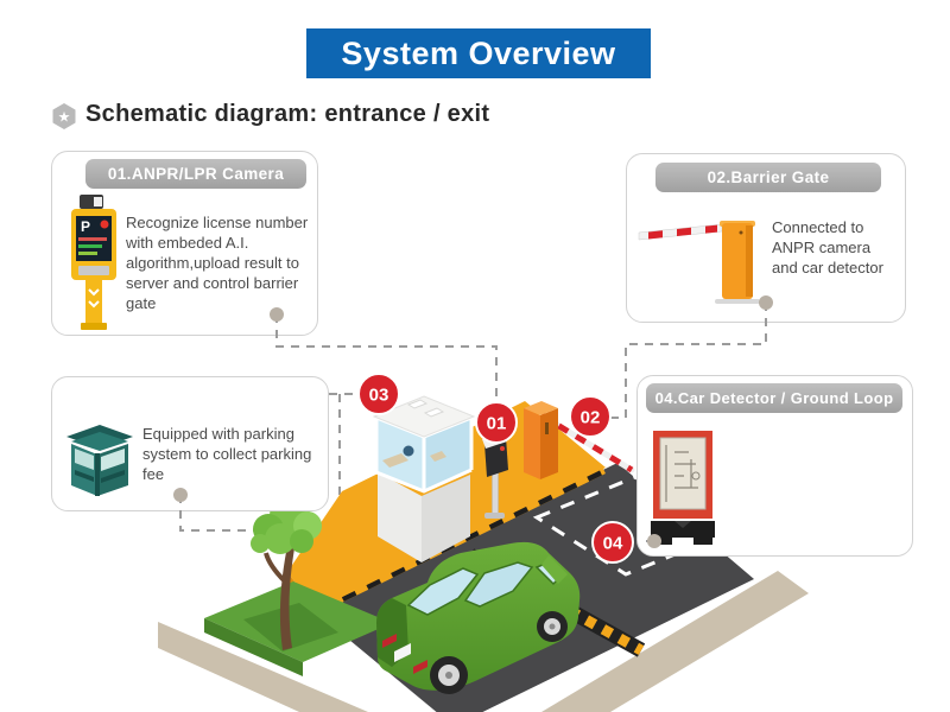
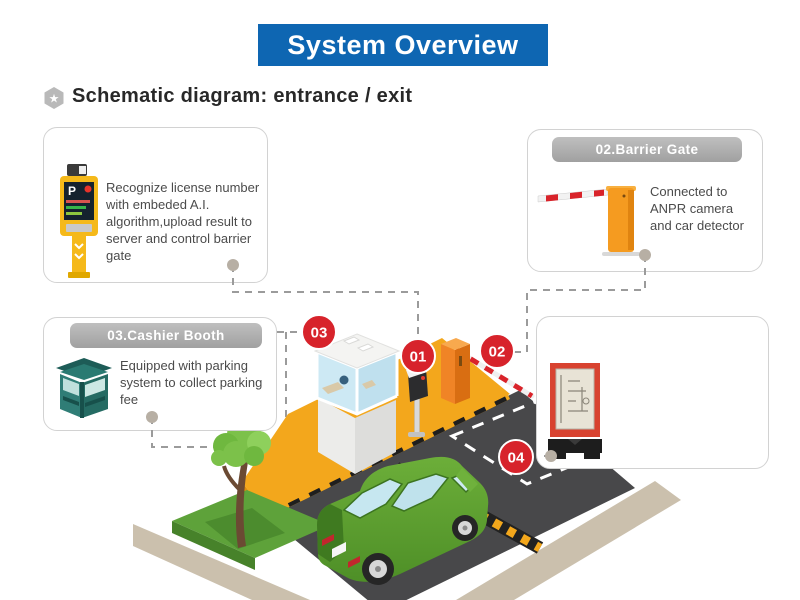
  System Overview
  ★
  Schematic diagram: entrance / exit
- 01.ANPR/LPR Camera
  Recognize license number with embeded A.I. algorithm,upload result to server and control barrier gate
  P
  02.Barrier Gate
  Connected to ANPR camera and car detector
+ 03.Cashier Booth
  Equipped with parking system to collect parking fee
- 04.Car Detector / Ground Loop
  01
  02
  03
  04
